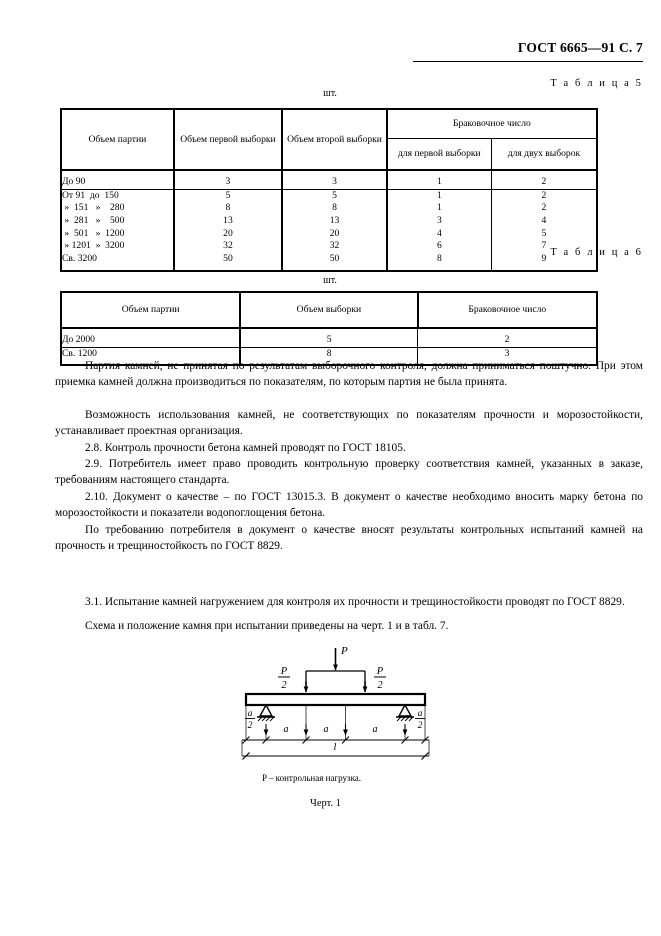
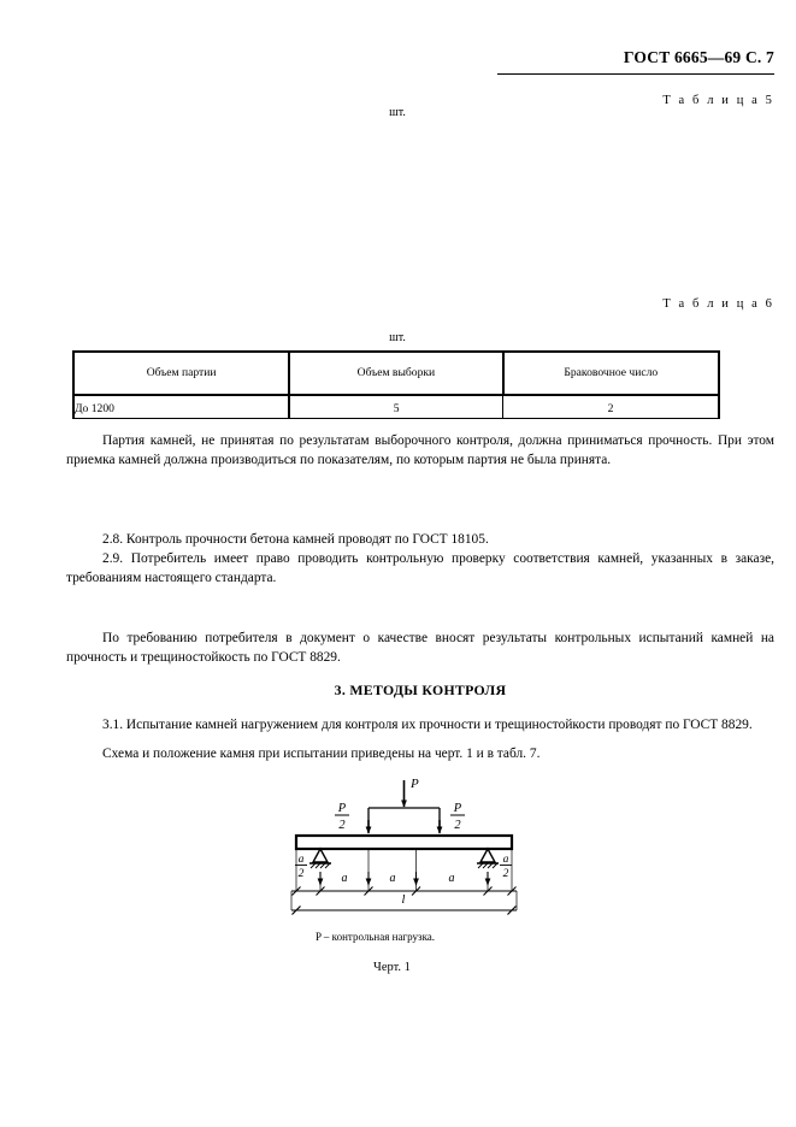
- ГОСТ 6665—91 С. 7
+ ГОСТ 6665—69 С. 7
  Т а б л и ц а 5
  шт.
- Объем партии	Объем первой выборки	Объем второй выборки	Браковочное число
- для первой выборки	для двух выборок
- До 90	3	3	1	2
- От 91 до 150	5	5	1	2
- » 151 » 280	8	8	1	2
- » 281 » 500	13	13	3	4
- » 501 » 1200	20	20	4	5
- » 1201 » 3200	32	32	6	7
- Св. 3200	50	50	8	9
  Т а б л и ц а 6
  шт.
  Объем партии	Объем выборки	Браковочное число
- До 2000	5	2
+ До 1200	5	2
- Св. 1200	8	3
- Партия камней, не принятая по результатам выборочного контроля, должна приниматься поштучно. При этом приемка камней должна производиться по показателям, по которым партия не была принята.
+ Партия камней, не принятая по результатам выборочного контроля, должна приниматься прочность. При этом приемка камней должна производиться по показателям, по которым партия не была принята.
- Возможность использования камней, не соответствующих по показателям прочности и морозостойкости, устанавливает проектная организация.
  2.8. Контроль прочности бетона камней проводят по ГОСТ 18105.
  2.9. Потребитель имеет право проводить контрольную проверку соответствия камней, указанных в заказе, требованиям настоящего стандарта.
- 2.10. Документ о качестве – по ГОСТ 13015.3. В документ о качестве необходимо вносить марку бетона по морозостойкости и показатели водопоглощения бетона.
  По требованию потребителя в документ о качестве вносят результаты контрольных испытаний камней на прочность и трещиностойкость по ГОСТ 8829.
+ 3. МЕТОДЫ КОНТРОЛЯ
  3.1. Испытание камней нагружением для контроля их прочности и трещиностойкости проводят по ГОСТ 8829.
  Схема и положение камня при испытании приведены на черт. 1 и в табл. 7.
  P
  P
  2
  P
  2
  a
  2
  a
  2
  a
  a
  a
  l
  P – контрольная нагрузка.
  Черт. 1
